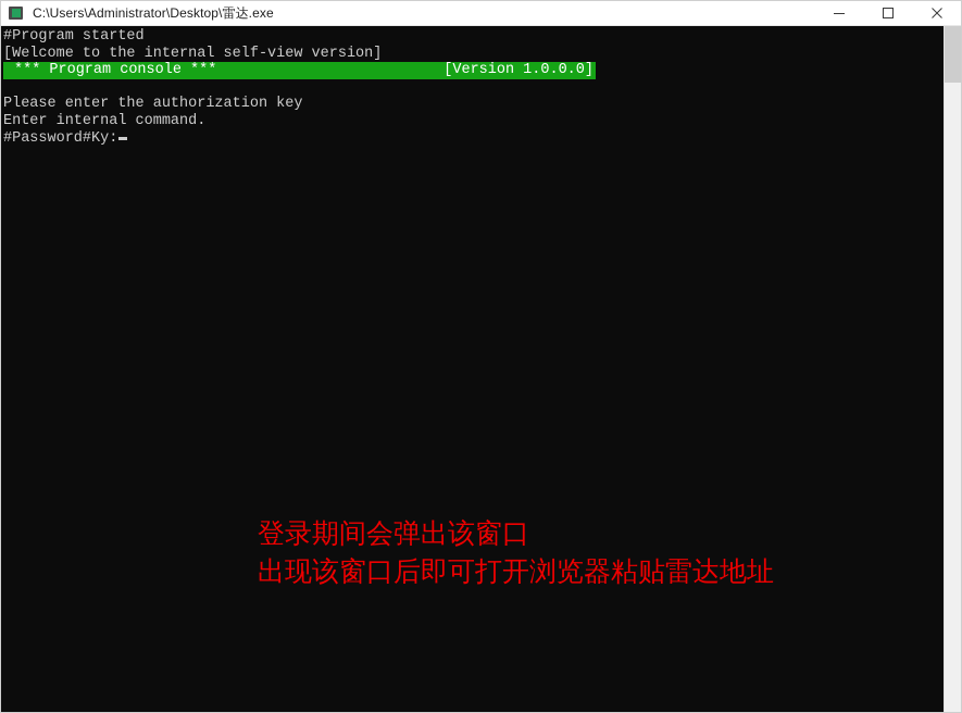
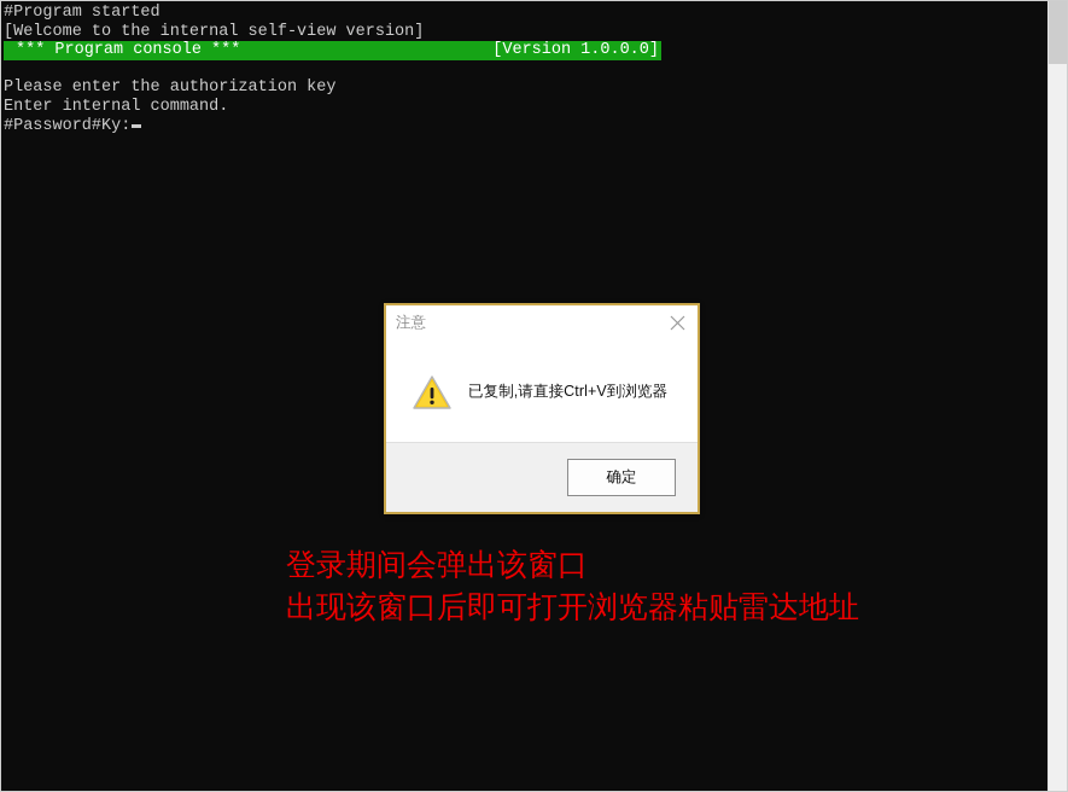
- C:\Users\Administrator\Desktop\雷达.exe
  #Program started
  [Welcome to the internal self-view version]
  *** Program console ***
  [Version 1.0.0.0]
  Please enter the authorization key
  Enter internal command.
  #Password#Ky:
  登录期间会弹出该窗口
  出现该窗口后即可打开浏览器粘贴雷达地址
+ 注意
+ 已复制,请直接Ctrl+V到浏览器
+ 确定
